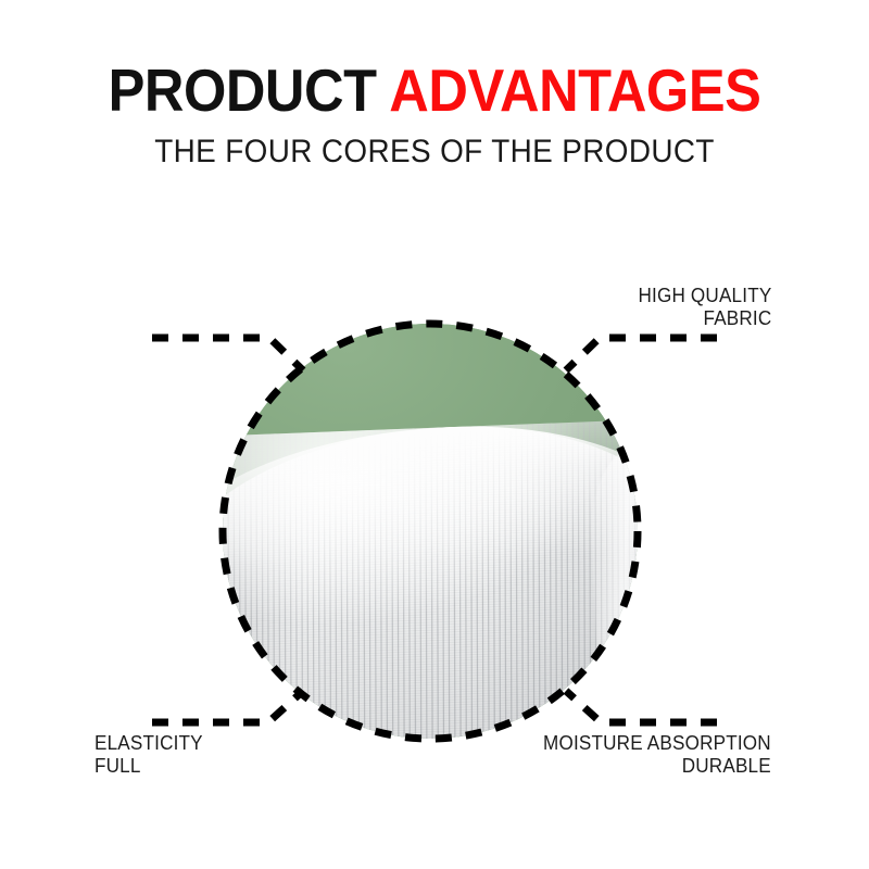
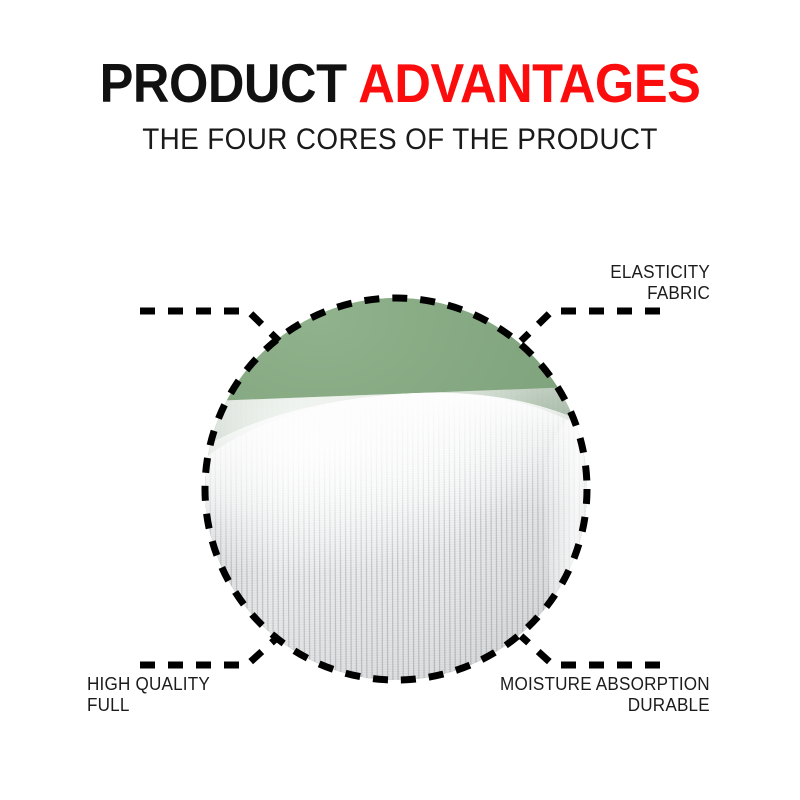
  PRODUCT ADVANTAGES
  THE FOUR CORES OF THE PRODUCT
- HIGH QUALITY
+ ELASTICITY
  FABRIC
- ELASTICITY
+ HIGH QUALITY
  FULL
  MOISTURE ABSORPTION
  DURABLE
